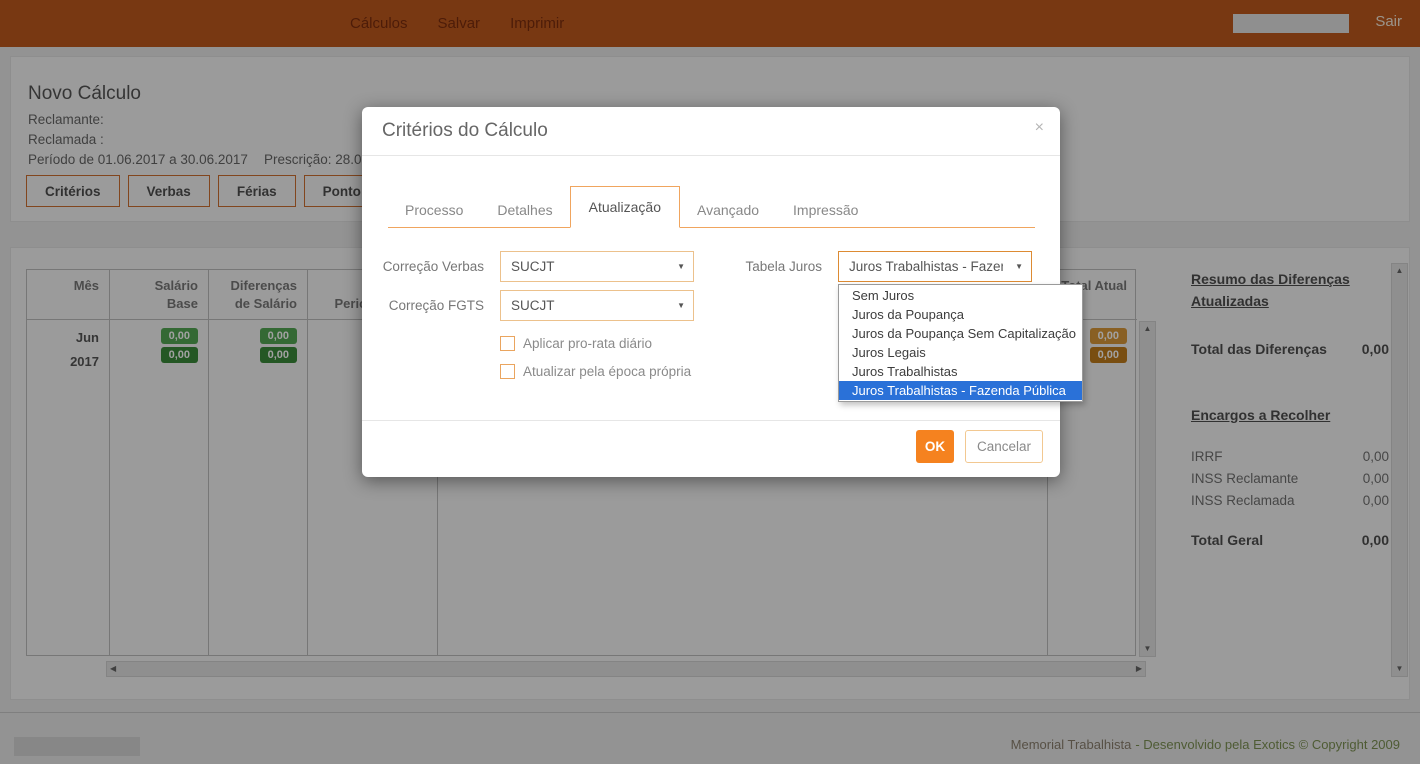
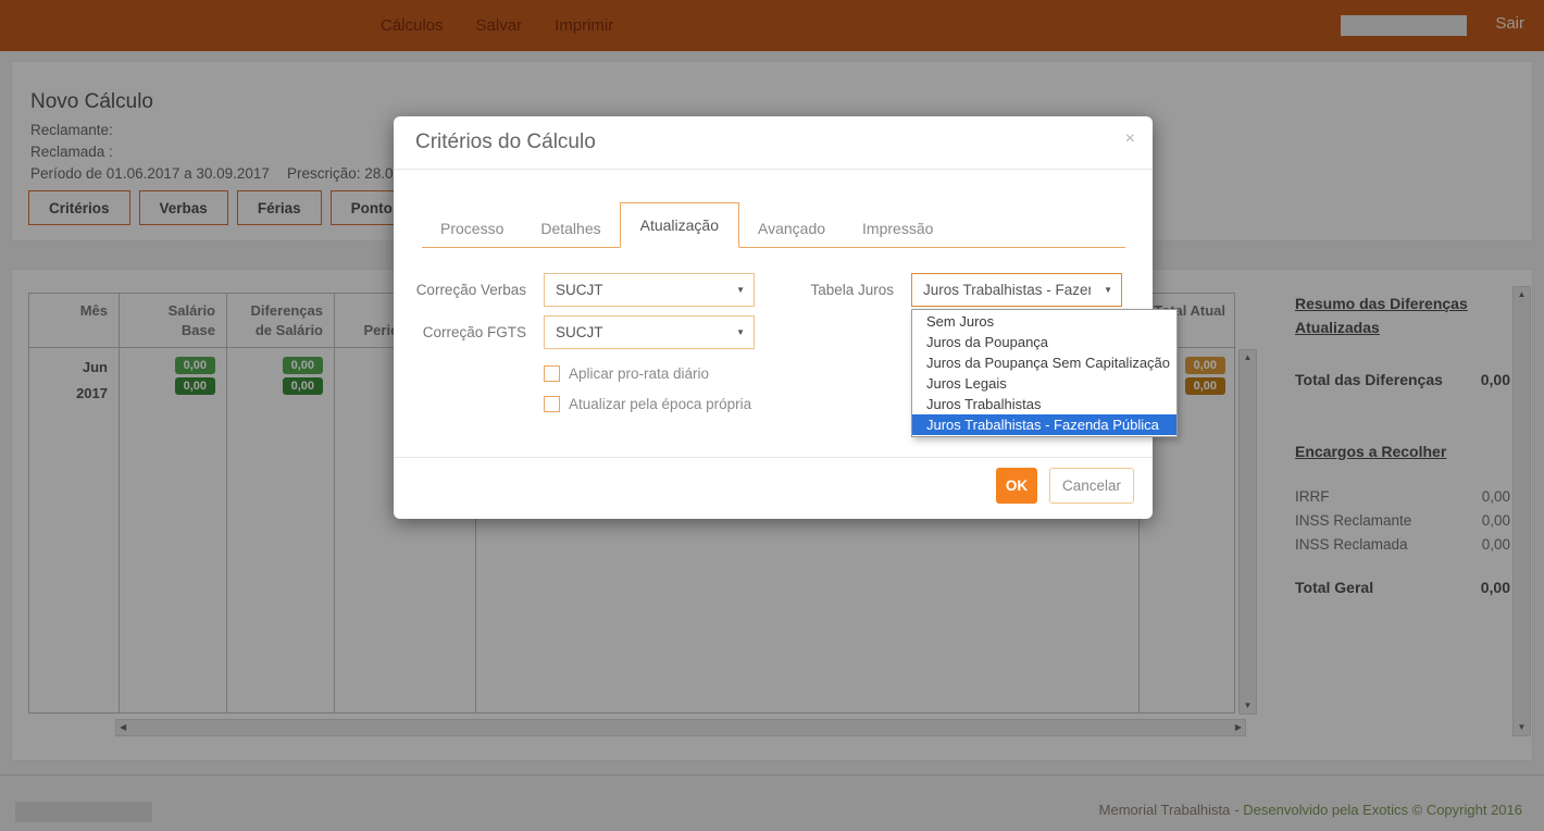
  Cálculos
  Salvar
  Imprimir
  Sair
  Novo Cálculo
  Reclamante:
  Reclamada :
- Período de 01.06.2017 a 30.06.2017
+ Período de 01.06.2017 a 30.09.2017
  Prescrição: 28.0
  Critérios
  Verbas
  Férias
  Ponto
  Mês
  Salário Base
  Diferenças de Salário
  al Atual
  Jun
  2017
  0,00
  0,00
  0,00
  0,00
  0,00
  0,00
  ▲
  ▼
  ◀
  ▶
  ▲
  ▼
  Resumo das Diferenças Atualizadas
  Total das Diferenças
  0,00
  Encargos a Recolher
  IRRF
  0,00
  INSS Reclamante
  0,00
  INSS Reclamada
  0,00
  Total Geral
  0,00
- Memorial Trabalhista - Desenvolvido pela Exotics © Copyright 2009
+ Memorial Trabalhista - Desenvolvido pela Exotics © Copyright 2016
  Critérios do Cálculo
  ×
  Processo
  Detalhes
  Atualização
  Avançado
  Impressão
  Correção Verbas
  SUCJT
  ▼
  Correção FGTS
  SUCJT
  ▼
  Tabela Juros
  ▼
  Aplicar pro-rata diário
  Atualizar pela época própria
  OK
  Cancelar
  Sem Juros
  Juros da Poupança
  Juros da Poupança Sem Capitalização
  Juros Legais
  Juros Trabalhistas
  Juros Trabalhistas - Fazenda Pública
